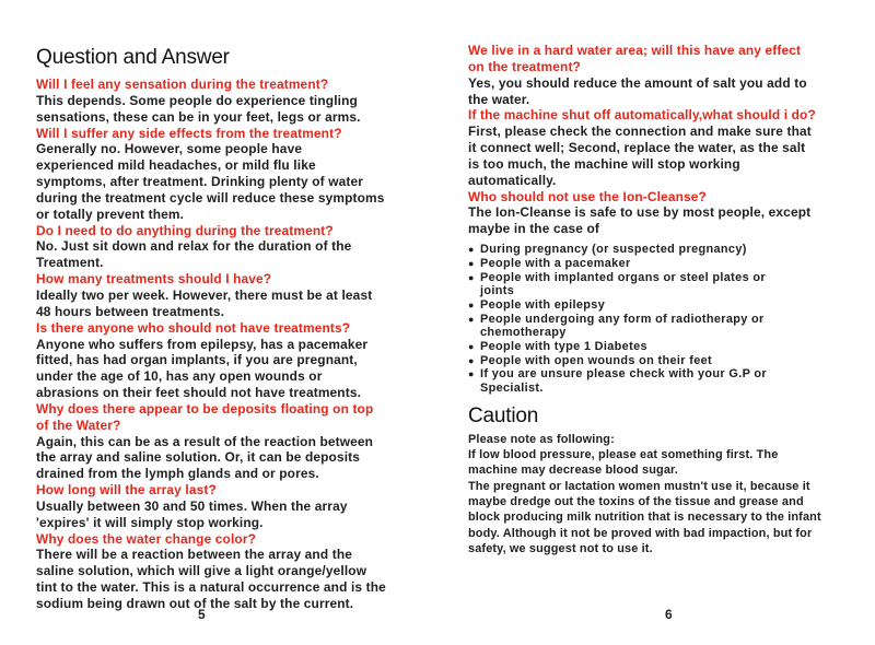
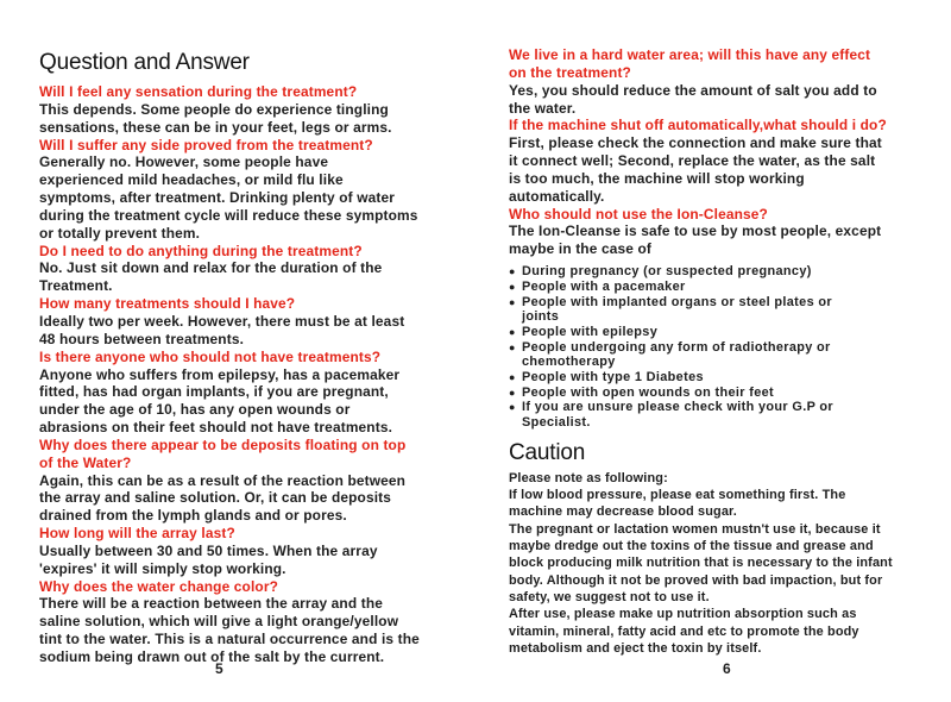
  Question and Answer
  Will I feel any sensation during the treatment?
  This depends. Some people do experience tingling
  sensations, these can be in your feet, legs or arms.
- Will I suffer any side effects from the treatment?
+ Will I suffer any side proved from the treatment?
  Generally no. However, some people have
  experienced mild headaches, or mild flu like
  symptoms, after treatment. Drinking plenty of water
  during the treatment cycle will reduce these symptoms
  or totally prevent them.
  Do I need to do anything during the treatment?
  No. Just sit down and relax for the duration of the
  Treatment.
  How many treatments should I have?
  Ideally two per week. However, there must be at least
  48 hours between treatments.
  Is there anyone who should not have treatments?
  Anyone who suffers from epilepsy, has a pacemaker
  fitted, has had organ implants, if you are pregnant,
  under the age of 10, has any open wounds or
  abrasions on their feet should not have treatments.
  Why does there appear to be deposits floating on top
  of the Water?
  Again, this can be as a result of the reaction between
  the array and saline solution. Or, it can be deposits
  drained from the lymph glands and or pores.
  How long will the array last?
  Usually between 30 and 50 times. When the array
  'expires' it will simply stop working.
  Why does the water change color?
  There will be a reaction between the array and the
  saline solution, which will give a light orange/yellow
  tint to the water. This is a natural occurrence and is the
  sodium being drawn out of the salt by the current.
  We live in a hard water area; will this have any effect
  on the treatment?
  Yes, you should reduce the amount of salt you add to
  the water.
  If the machine shut off automatically,what should i do?
  First, please check the connection and make sure that
  it connect well; Second, replace the water, as the salt
  is too much, the machine will stop working
  automatically.
  Who should not use the Ion-Cleanse?
  The Ion-Cleanse is safe to use by most people, except
  maybe in the case of
  ●
  During pregnancy (or suspected pregnancy)
  ●
  People with a pacemaker
  ●
  People with implanted organs or steel plates or
  joints
  ●
  People with epilepsy
  ●
  People undergoing any form of radiotherapy or
  chemotherapy
  ●
  People with type 1 Diabetes
  ●
  People with open wounds on their feet
  ●
  If you are unsure please check with your G.P or
  Specialist.
  Caution
  Please note as following:
  If low blood pressure, please eat something first. The
  machine may decrease blood sugar.
  The pregnant or lactation women mustn't use it, because it
  maybe dredge out the toxins of the tissue and grease and
  block producing milk nutrition that is necessary to the infant
  body. Although it not be proved with bad impaction, but for
  safety, we suggest not to use it.
+ After use, please make up nutrition absorption such as
+ vitamin, mineral, fatty acid and etc to promote the body
+ metabolism and eject the toxin by itself.
  5
  6
